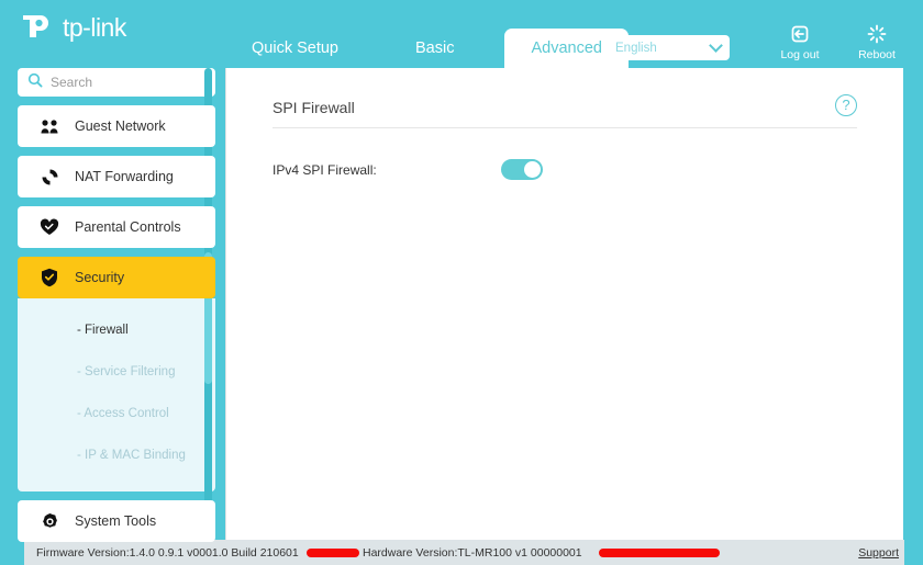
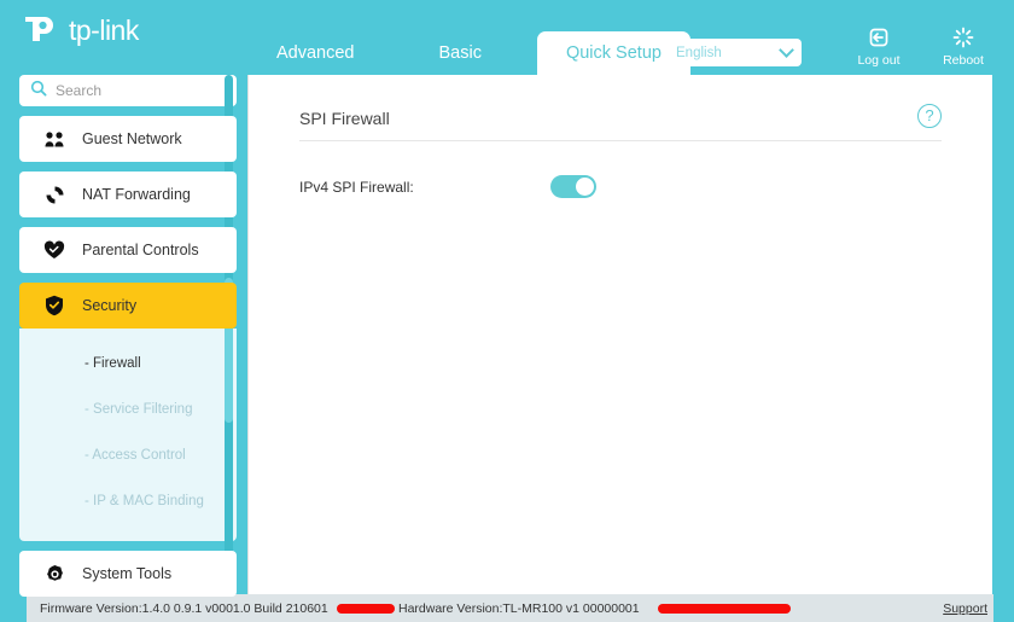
  tp-link
- Quick Setup
+ Advanced
  Basic
- Advanced
+ Quick Setup
  English
  Log out
  Reboot
  Search
  Guest Network
  NAT Forwarding
  Parental Controls
  Security
  - Firewall
  - Service Filtering
  - Access Control
  - IP & MAC Binding
  System Tools
  SPI Firewall
  ?
  IPv4 SPI Firewall:
  Firmware Version:1.4.0 0.9.1 v0001.0 Build 210601
  Hardware Version:TL-MR100 v1 00000001
  Support
